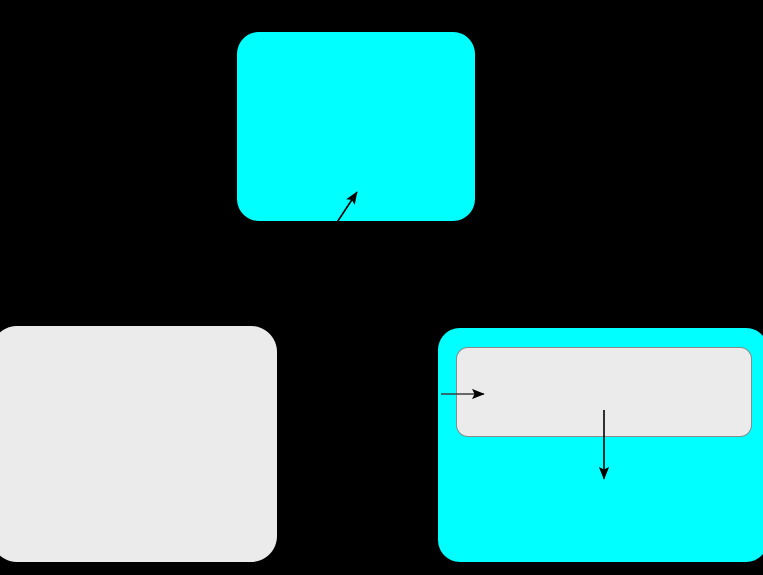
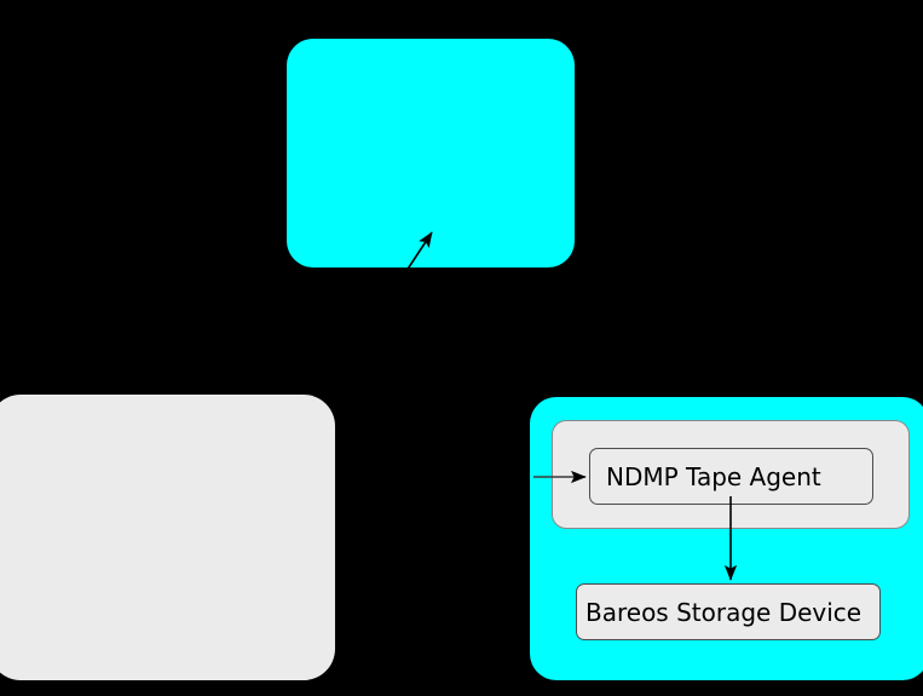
+ NDMP Tape Agent
+ Bareos Storage Device
